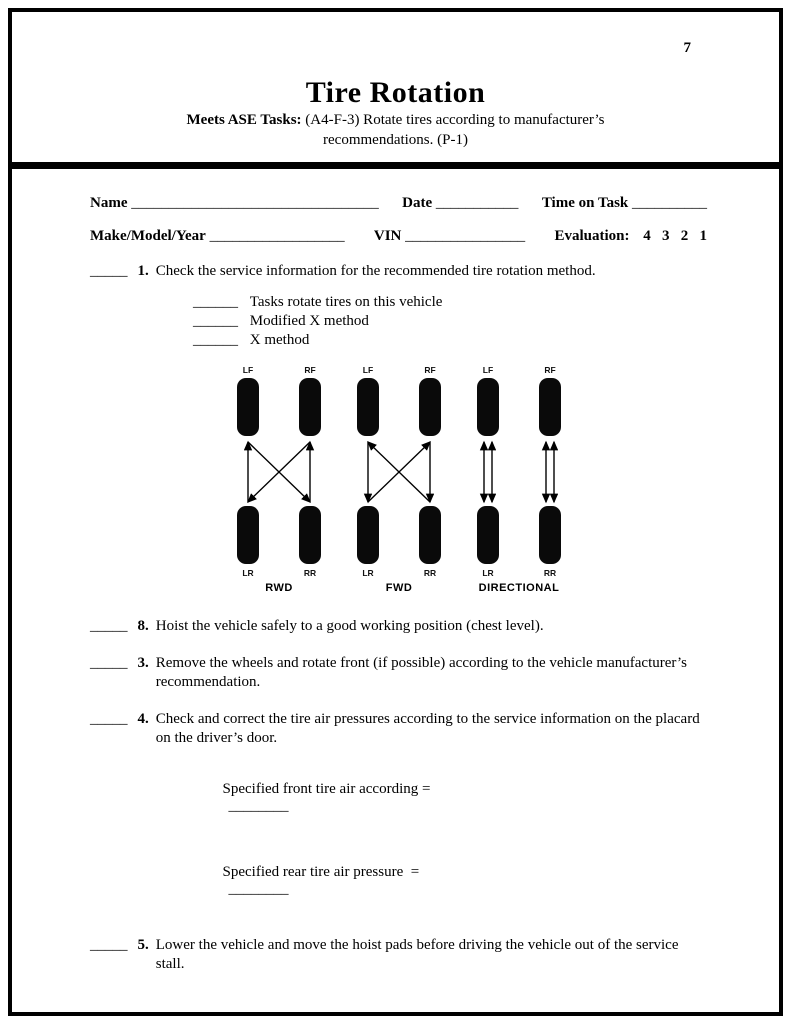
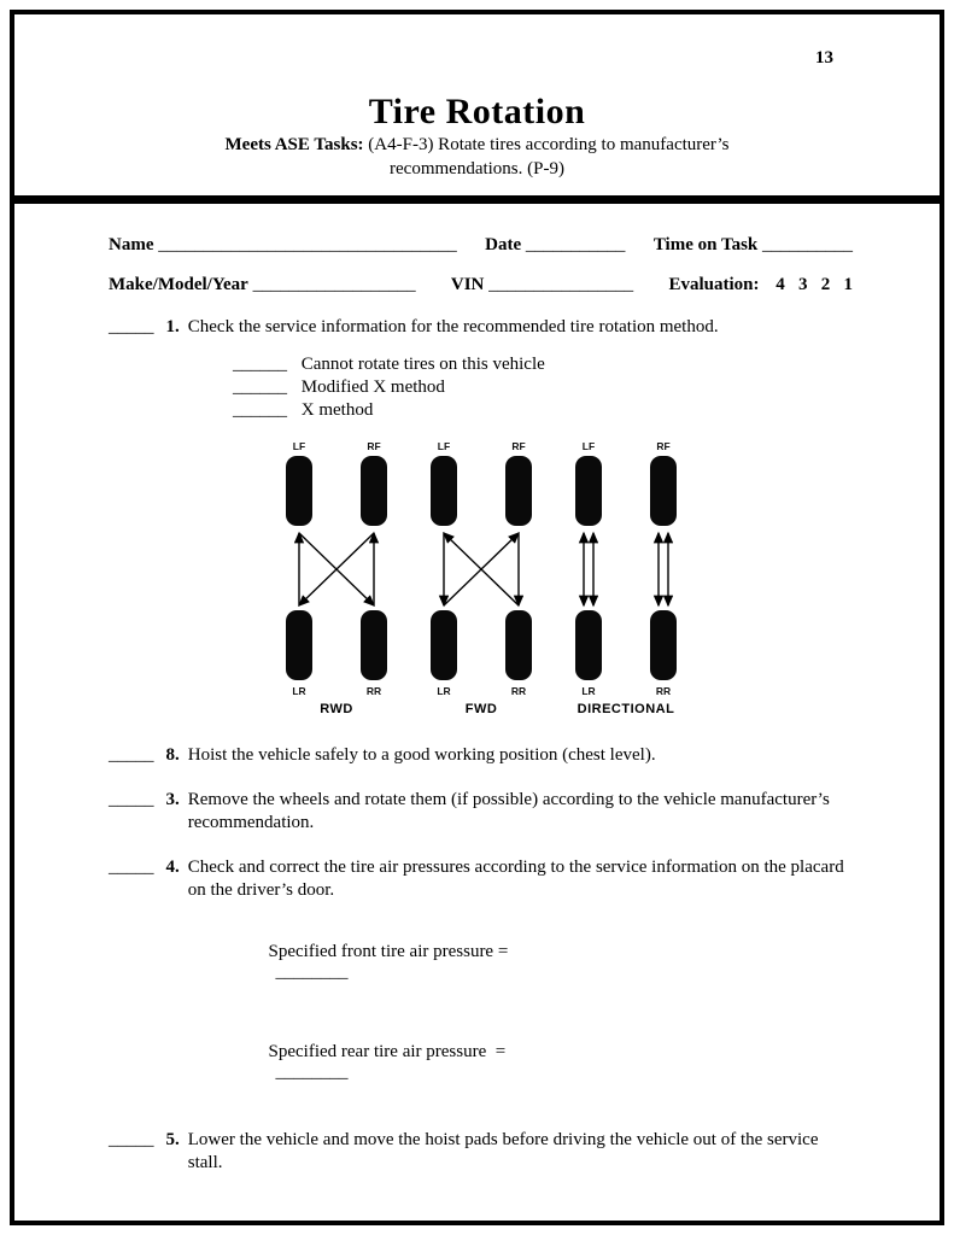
- 7
+ 13
  Tire Rotation
  Meets ASE Tasks: (A4-F-3) Rotate tires according to manufacturer’s
- recommendations. (P-1)
+ recommendations. (P-9)
  Name _________________________________
  Date ___________
  Time on Task __________
  Make/Model/Year __________________
  VIN ________________
  Evaluation: 4 3 2 1
  _____
  1.
  Check the service information for the recommended tire rotation method.
- ______ Tasks rotate tires on this vehicle
+ ______ Cannot rotate tires on this vehicle
  ______ Modified X method
  ______ X method
  LF
  RF
  LR
  RR
  RWD
  LF
  RF
  LR
  RR
  FWD
  LF
  RF
  LR
  RR
  DIRECTIONAL
  _____
  8.
  Hoist the vehicle safely to a good working position (chest level).
  _____
  3.
- Remove the wheels and rotate front (if possible) according to the vehicle manufacturer’s recommendation.
+ Remove the wheels and rotate them (if possible) according to the vehicle manufacturer’s recommendation.
  _____
  4.
  Check and correct the tire air pressures according to the service information on the placard on the driver’s door.
- Specified front tire air according = ________
+ Specified front tire air pressure = ________
  Specified rear tire air pressure = ________
  _____
  5.
  Lower the vehicle and move the hoist pads before driving the vehicle out of the service stall.
